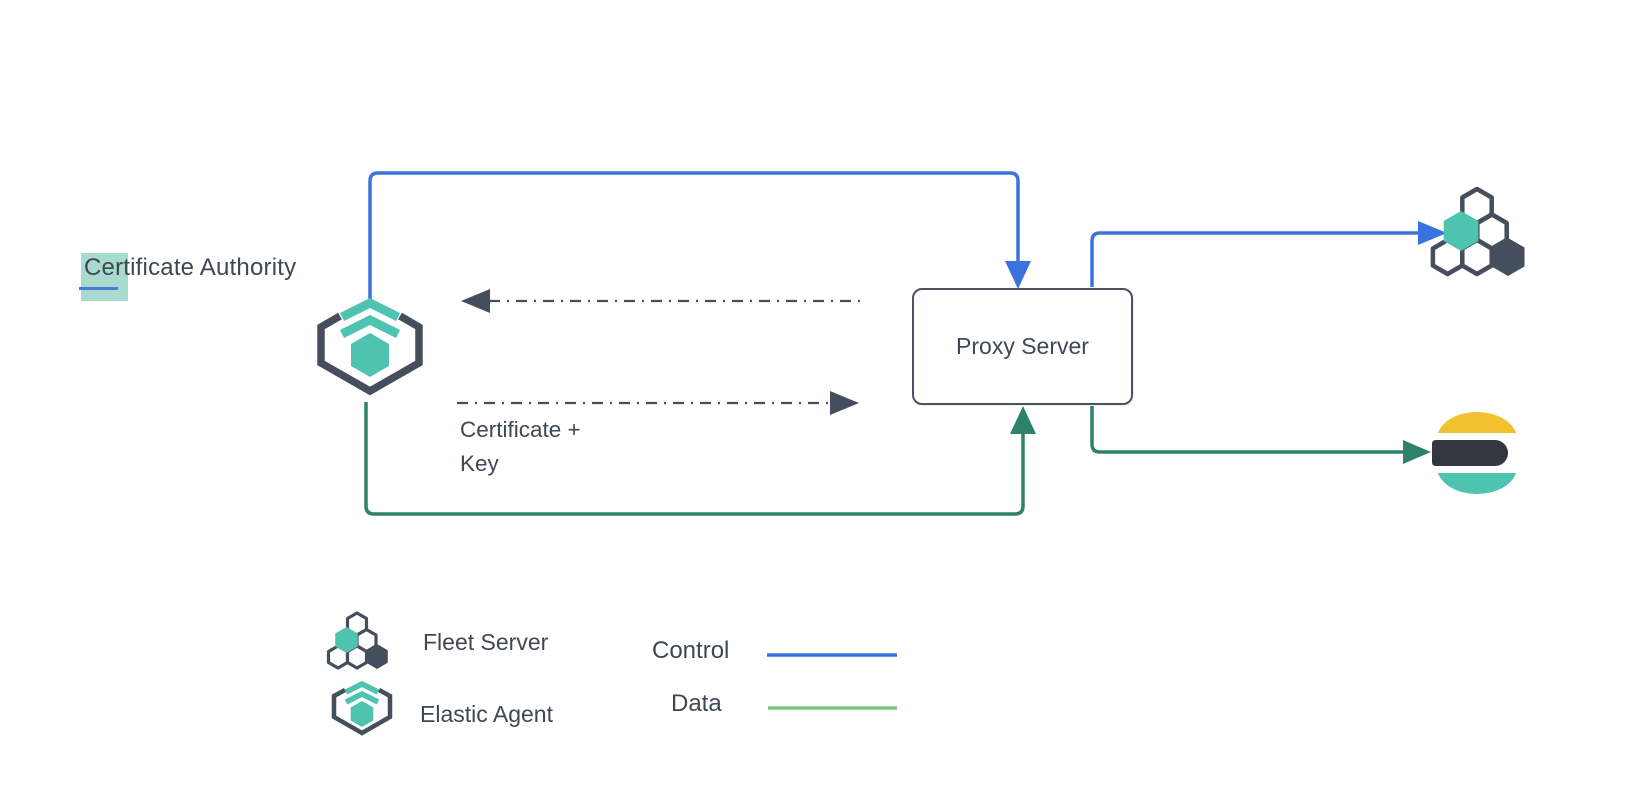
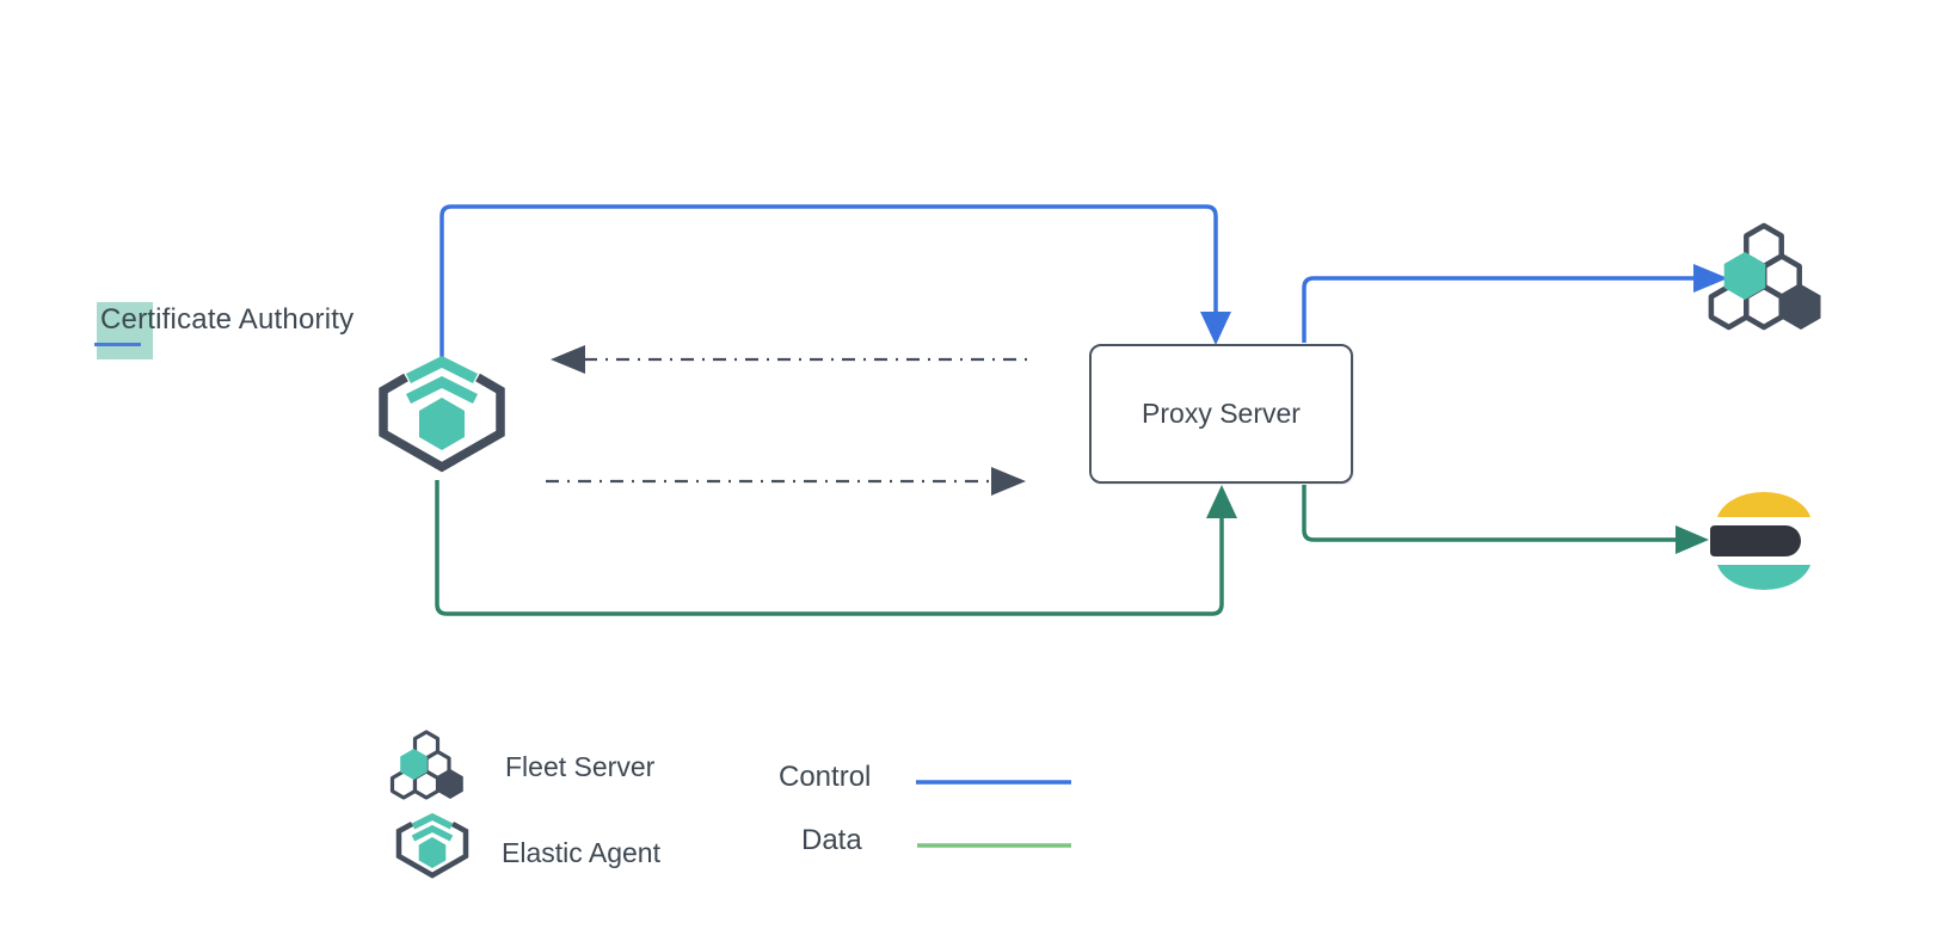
  Certificate Authority
  Proxy Server
- Certificate +
- Key
  Fleet Server
  Elastic Agent
  Control
  Data
